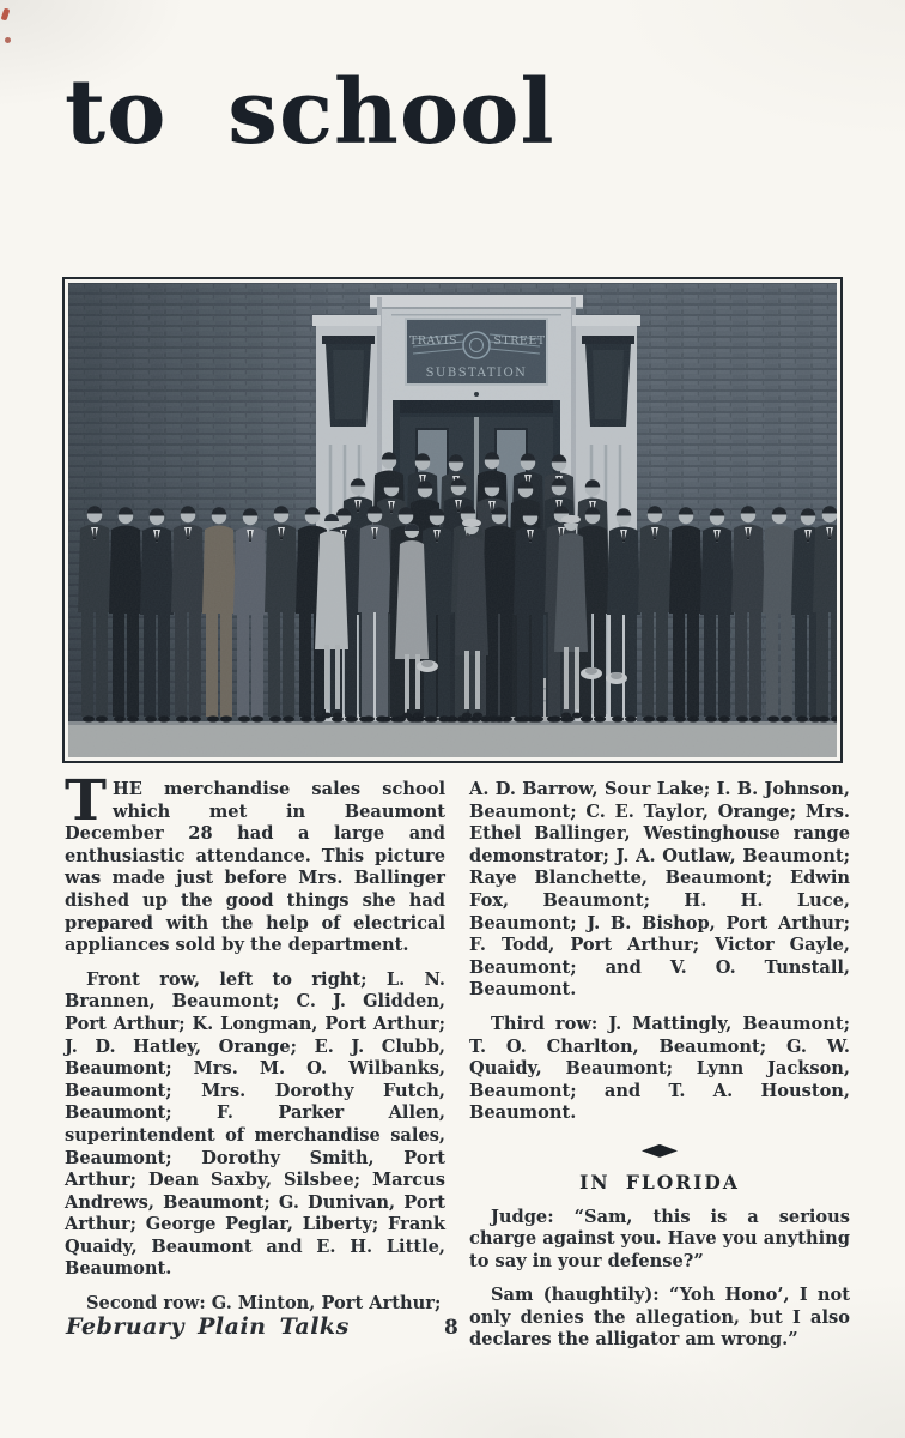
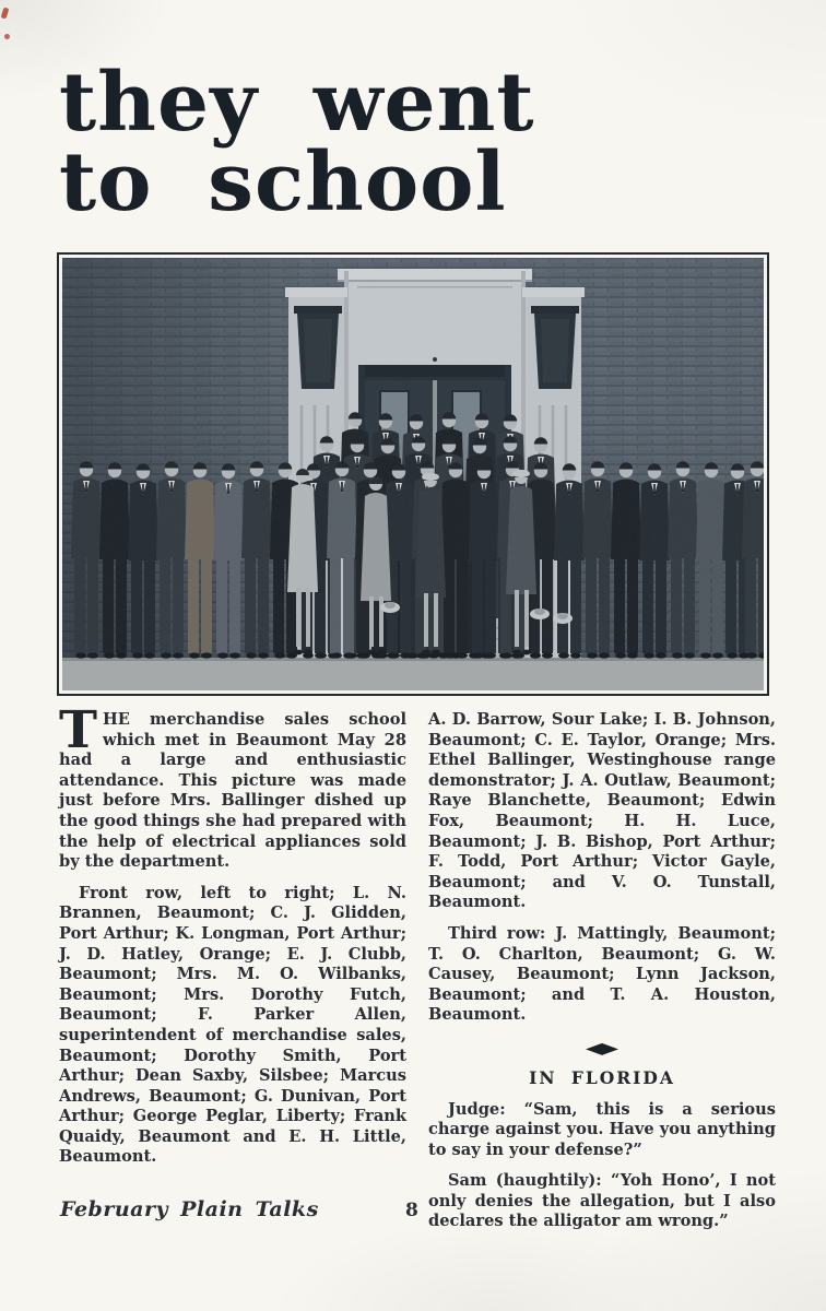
+ they went
  to school
- TRAVIS
- STREET
- SUBSTATION
  T
- HE merchandise sales school which met in Beaumont December 28 had a large and enthusiastic attendance. This picture was made just before Mrs. Ballinger dished up the good things she had prepared with the help of electrical appliances sold by the department.
+ HE merchandise sales school which met in Beaumont May 28 had a large and enthusiastic attendance. This picture was made just before Mrs. Ballinger dished up the good things she had prepared with the help of electrical appliances sold by the department.
  Front row, left to right; L. N. Brannen, Beaumont; C. J. Glidden, Port Arthur; K. Longman, Port Arthur; J. D. Hatley, Orange; E. J. Clubb, Beaumont; Mrs. M. O. Wilbanks, Beaumont; Mrs. Dorothy Futch, Beaumont; F. Parker Allen, superintendent of merchandise sales, Beaumont; Dorothy Smith, Port Arthur; Dean Saxby, Silsbee; Marcus Andrews, Beaumont; G. Dunivan, Port Arthur; George Peglar, Liberty; Frank Quaidy, Beaumont and E. H. Little, Beaumont.
- Second row: G. Minton, Port Arthur;
  A. D. Barrow, Sour Lake; I. B. Johnson, Beaumont; C. E. Taylor, Orange; Mrs. Ethel Ballinger, Westinghouse range demonstrator; J. A. Outlaw, Beaumont; Raye Blanchette, Beaumont; Edwin Fox, Beaumont; H. H. Luce, Beaumont; J. B. Bishop, Port Arthur; F. Todd, Port Arthur; Victor Gayle, Beaumont; and V. O. Tunstall, Beaumont.
- Third row: J. Mattingly, Beaumont; T. O. Charlton, Beaumont; G. W. Quaidy, Beaumont; Lynn Jackson, Beaumont; and T. A. Houston, Beaumont.
+ Third row: J. Mattingly, Beaumont; T. O. Charlton, Beaumont; G. W. Causey, Beaumont; Lynn Jackson, Beaumont; and T. A. Houston, Beaumont.
  IN FLORIDA
  Judge: “Sam, this is a serious charge against you. Have you anything to say in your defense?”
  Sam (haughtily): “Yoh Hono’, I not only denies the allegation, but I also declares the alligator am wrong.”
  February Plain Talks
  8
